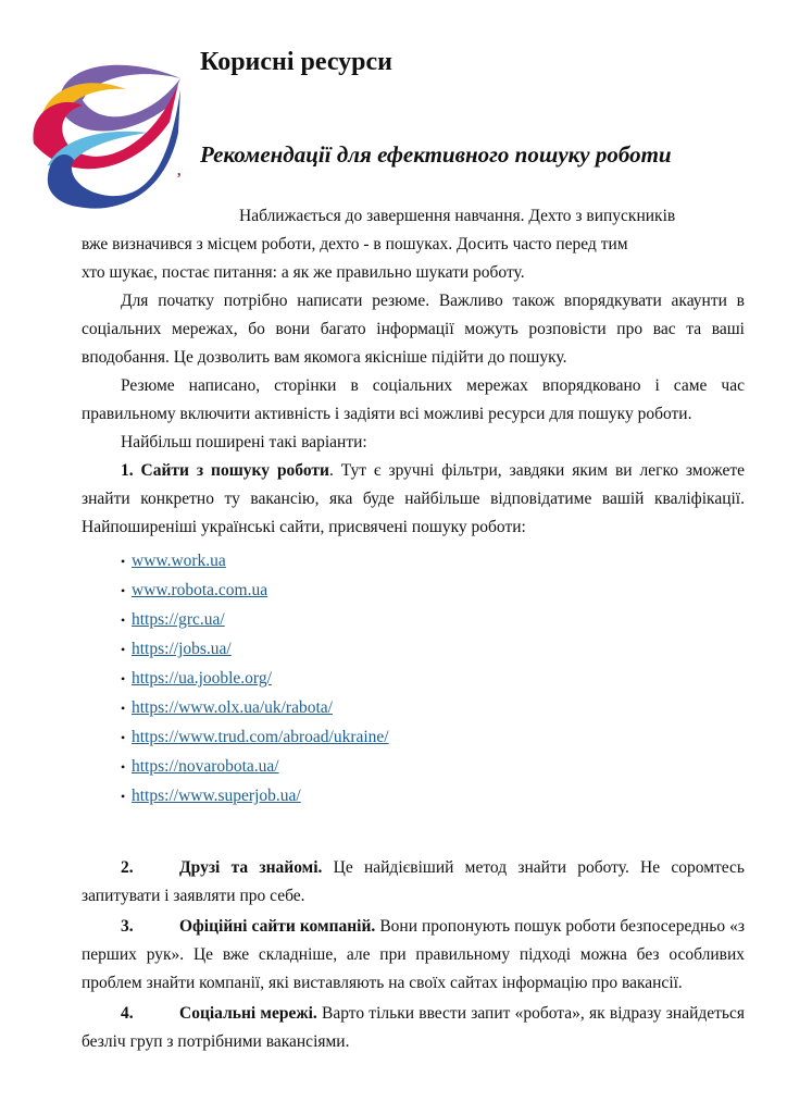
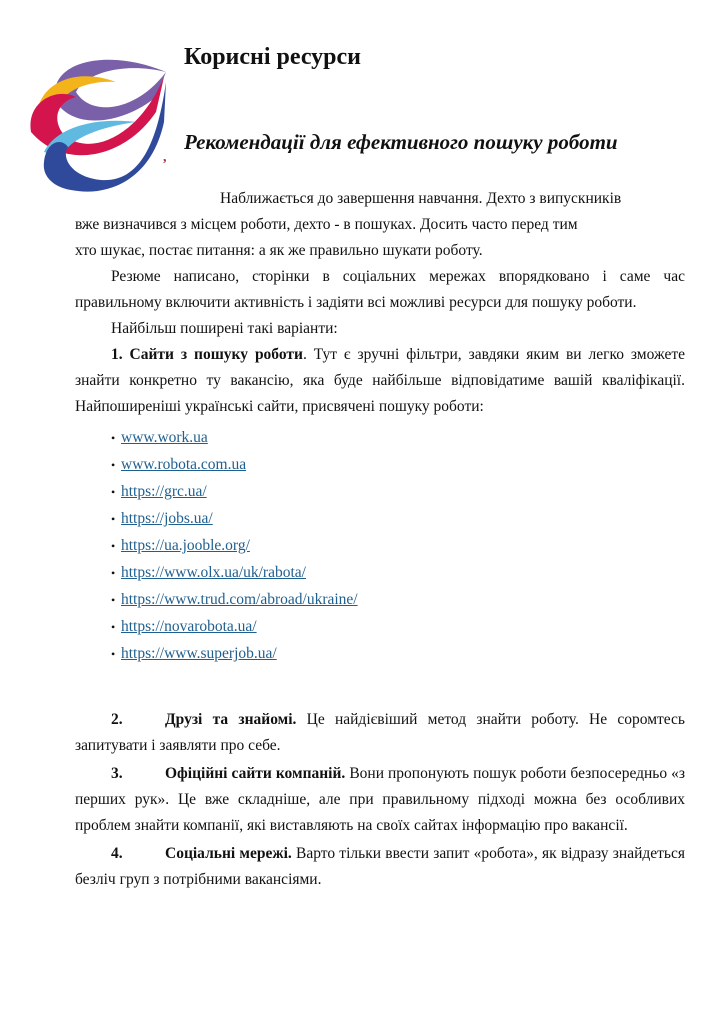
  ,
  Корисні ресурси
  Рекомендації для ефективного пошуку роботи
  Наближається до завершення навчання. Дехто з випускників
  вже визначився з місцем роботи, дехто - в пошуках. Досить часто перед тим
  хто шукає, постає питання: а як же правильно шукати роботу.
- Для початку потрібно написати резюме. Важливо також впорядкувати акаунти в соціальних мережах, бо вони багато інформації можуть розповісти про вас та ваші вподобання. Це дозволить вам якомога якісніше підійти до пошуку.
  Резюме написано, сторінки в соціальних мережах впорядковано і саме час правильному включити активність і задіяти всі можливі ресурси для пошуку роботи.
  Найбільш поширені такі варіанти:
  1. Сайти з пошуку роботи. Тут є зручні фільтри, завдяки яким ви легко зможете знайти конкретно ту вакансію, яка буде найбільше відповідатиме вашій кваліфікації. Найпоширеніші українські сайти, присвячені пошуку роботи:
  • www.work.ua
  • www.robota.com.ua
  • https://grc.ua/
  • https://jobs.ua/
  • https://ua.jooble.org/
  • https://www.olx.ua/uk/rabota/
  • https://www.trud.com/abroad/ukraine/
  • https://novarobota.ua/
  • https://www.superjob.ua/
  2. Друзі та знайомі. Це найдієвіший метод знайти роботу. Не соромтесь запитувати і заявляти про себе.
  3. Офіційні сайти компаній. Вони пропонують пошук роботи безпосередньо «з перших рук». Це вже складніше, але при правильному підході можна без особливих проблем знайти компанії, які виставляють на своїх сайтах інформацію про вакансії.
  4. Соціальні мережі. Варто тільки ввести запит «робота», як відразу знайдеться безліч груп з потрібними вакансіями.
